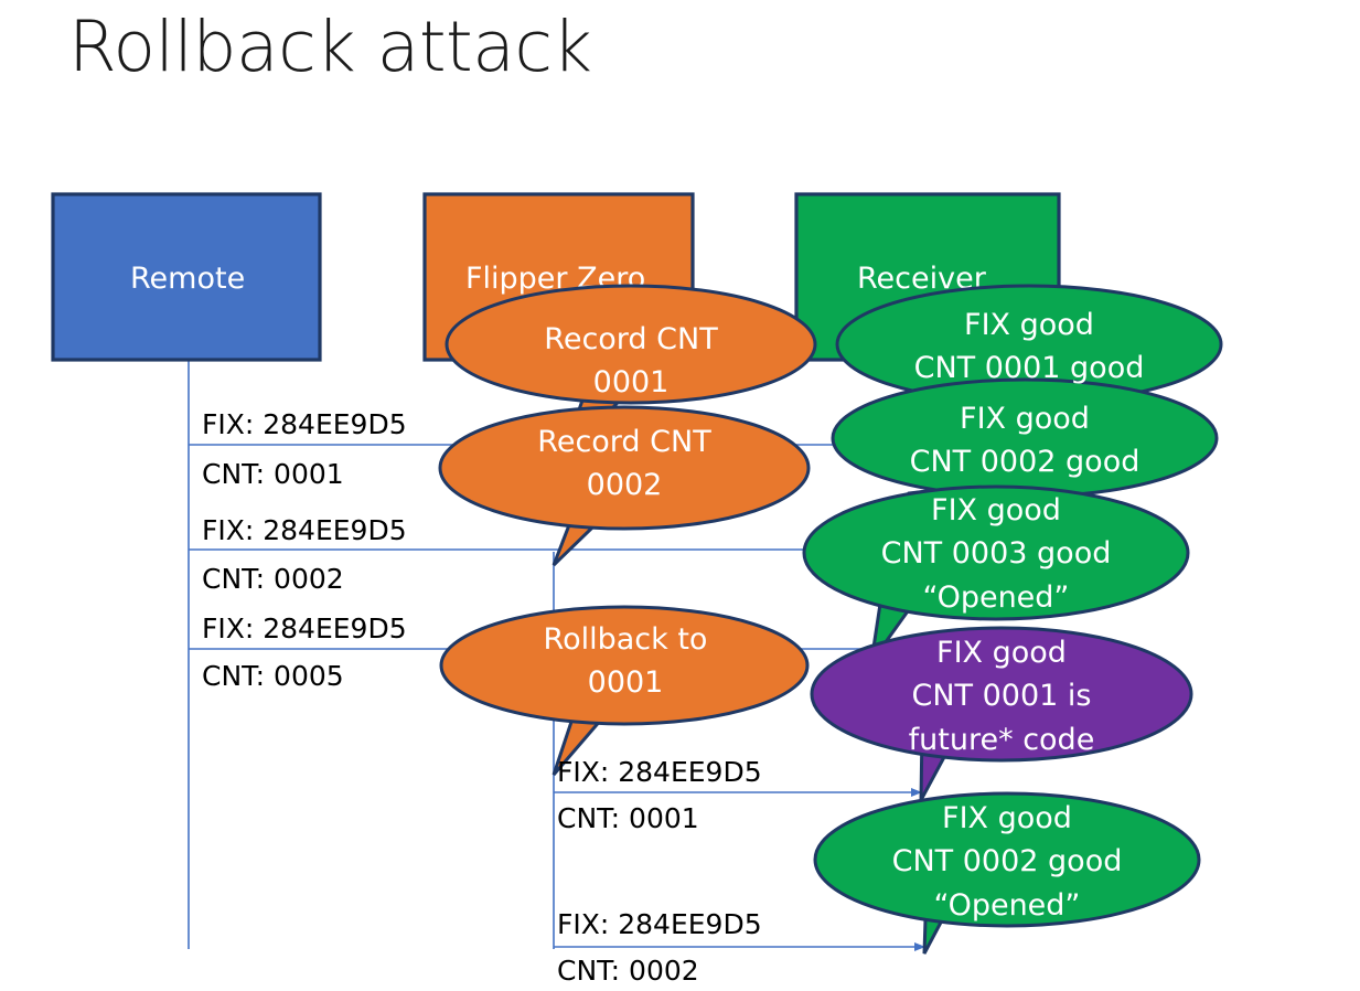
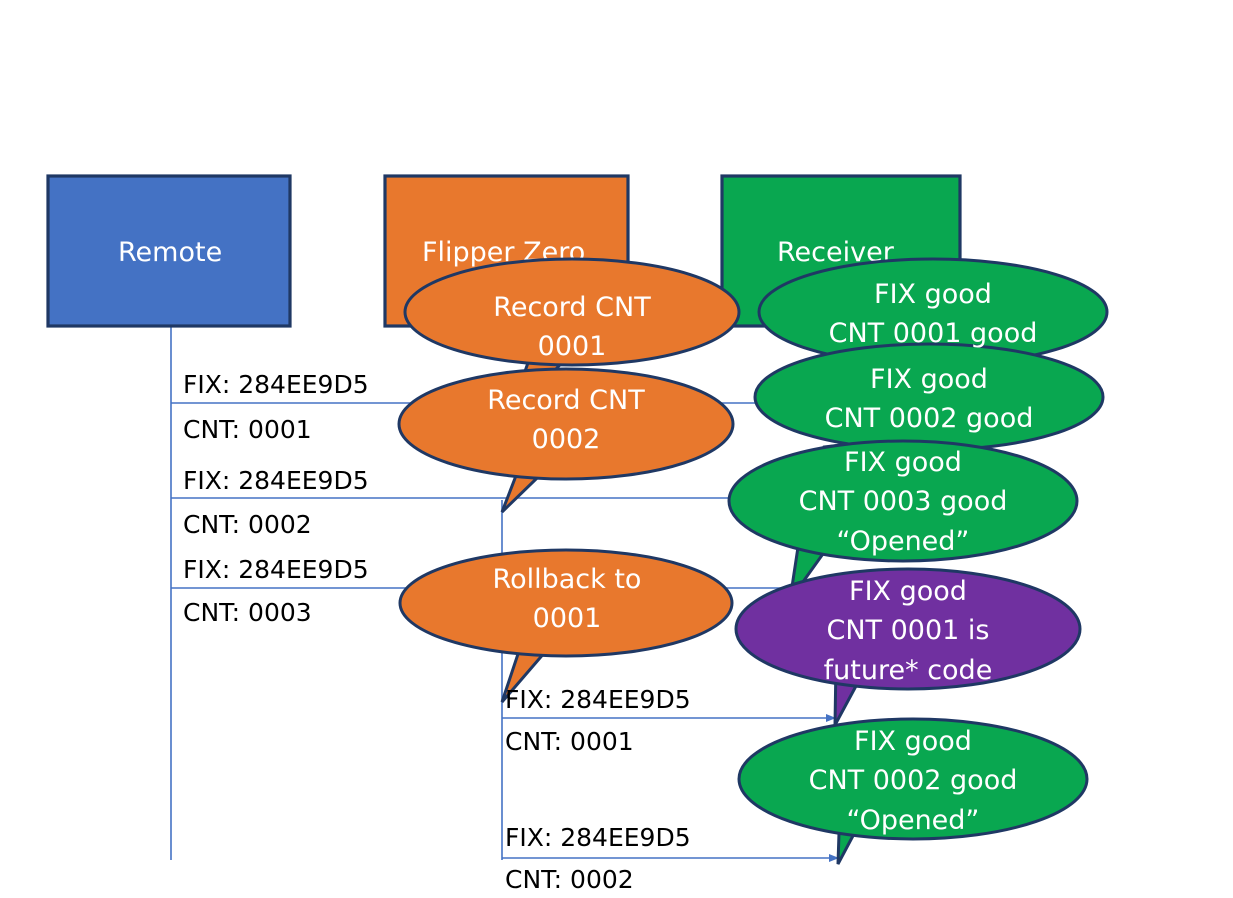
- Rollback attack
  Remote
  Flipper Zero
  Receiver
  Record CNT
  0001
  FIX good
  CNT 0001 good
  Record CNT
  0002
  FIX good
  CNT 0002 good
  FIX good
  CNT 0003 good
  “Opened”
  Rollback to
  0001
  FIX good
  CNT 0001 is
  future* code
  FIX good
  CNT 0002 good
  “Opened”
  FIX: 284EE9D5
  CNT: 0001
  FIX: 284EE9D5
  CNT: 0002
  FIX: 284EE9D5
- CNT: 0005
+ CNT: 0003
  FIX: 284EE9D5
  CNT: 0001
  FIX: 284EE9D5
  CNT: 0002
